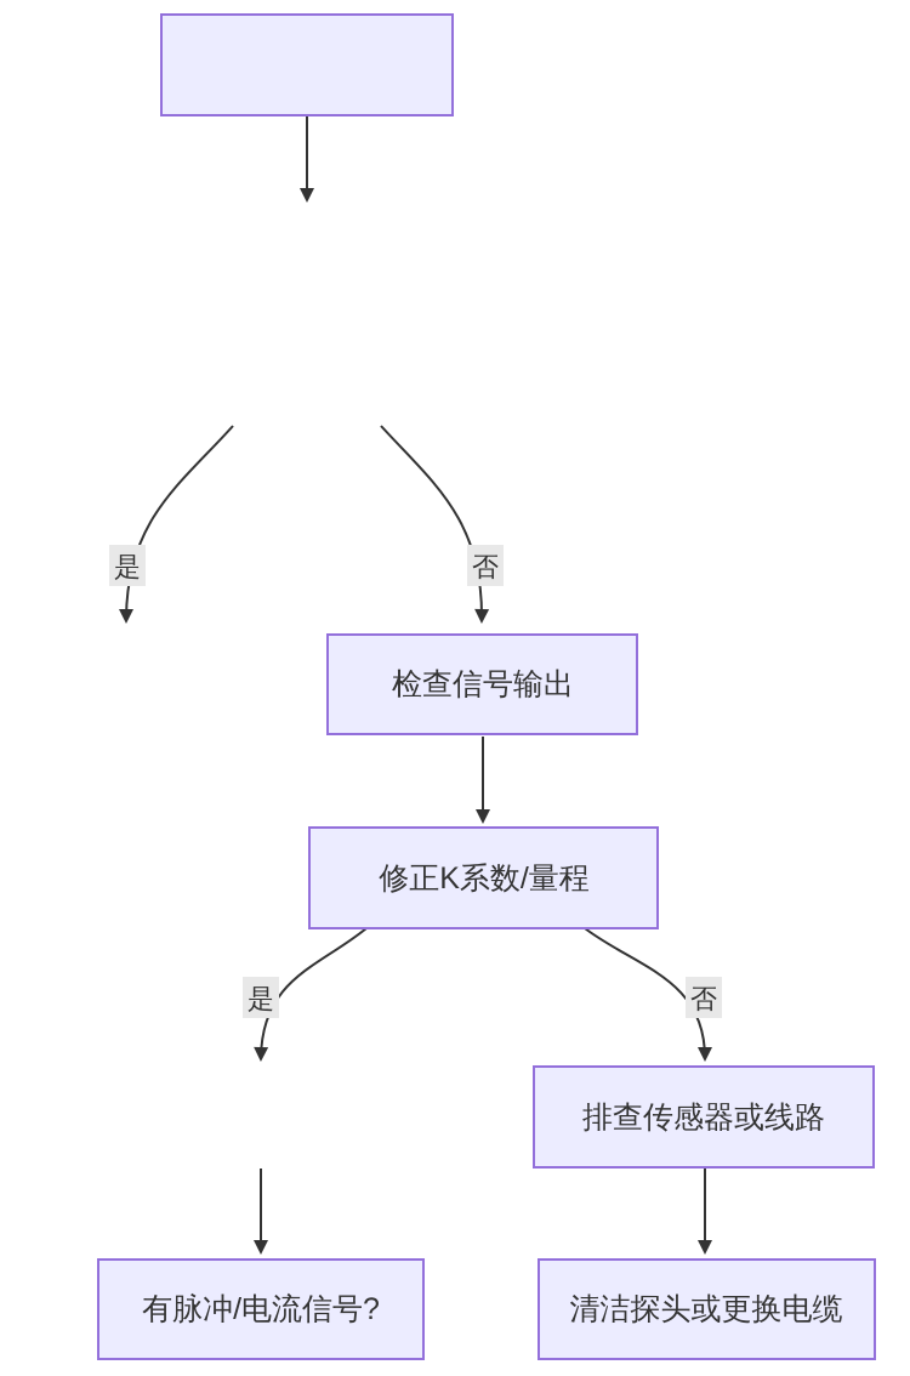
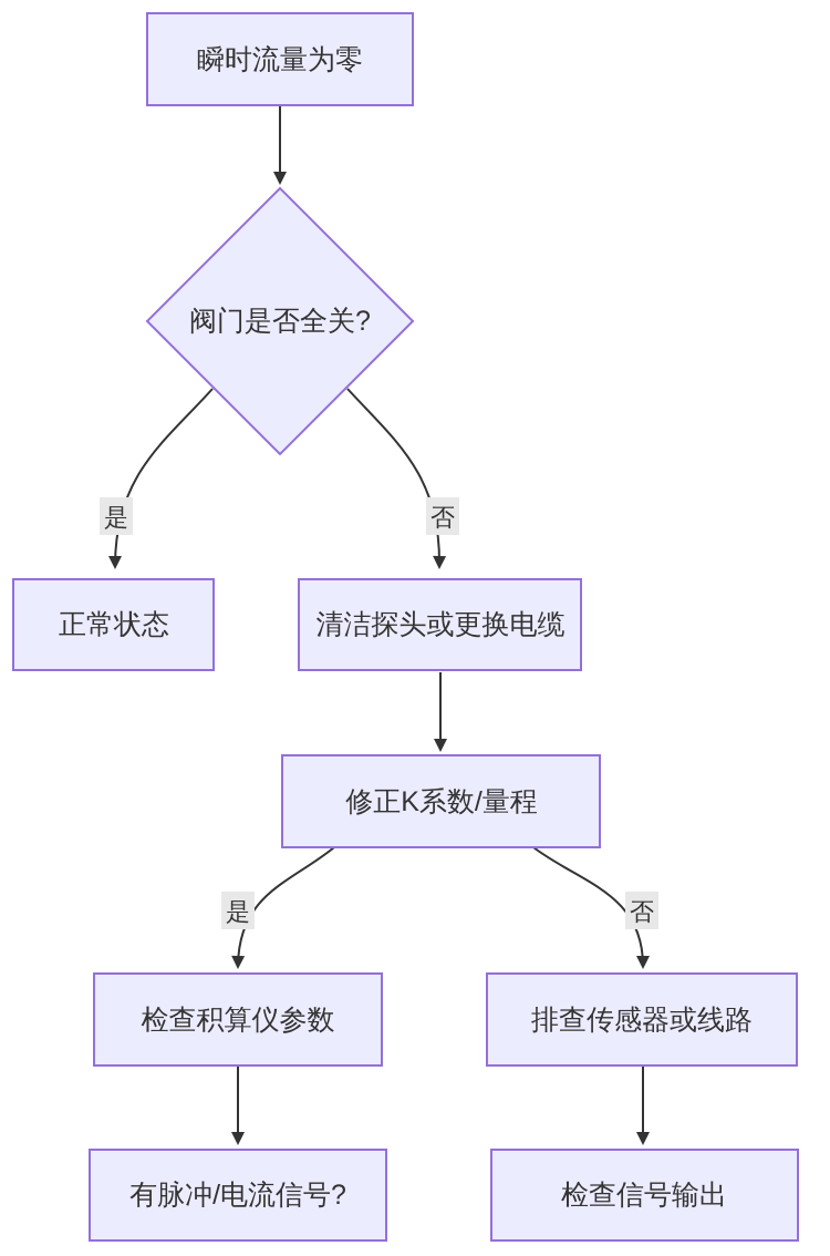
  是
  否
  是
  否
+ 瞬时流量为零
+ 阀门是否全关?
+ 正常状态
- 检查信号输出
+ 清洁探头或更换电缆
  修正K系数/量程
+ 检查积算仪参数
  排查传感器或线路
  有脉冲/电流信号?
- 清洁探头或更换电缆
+ 检查信号输出
